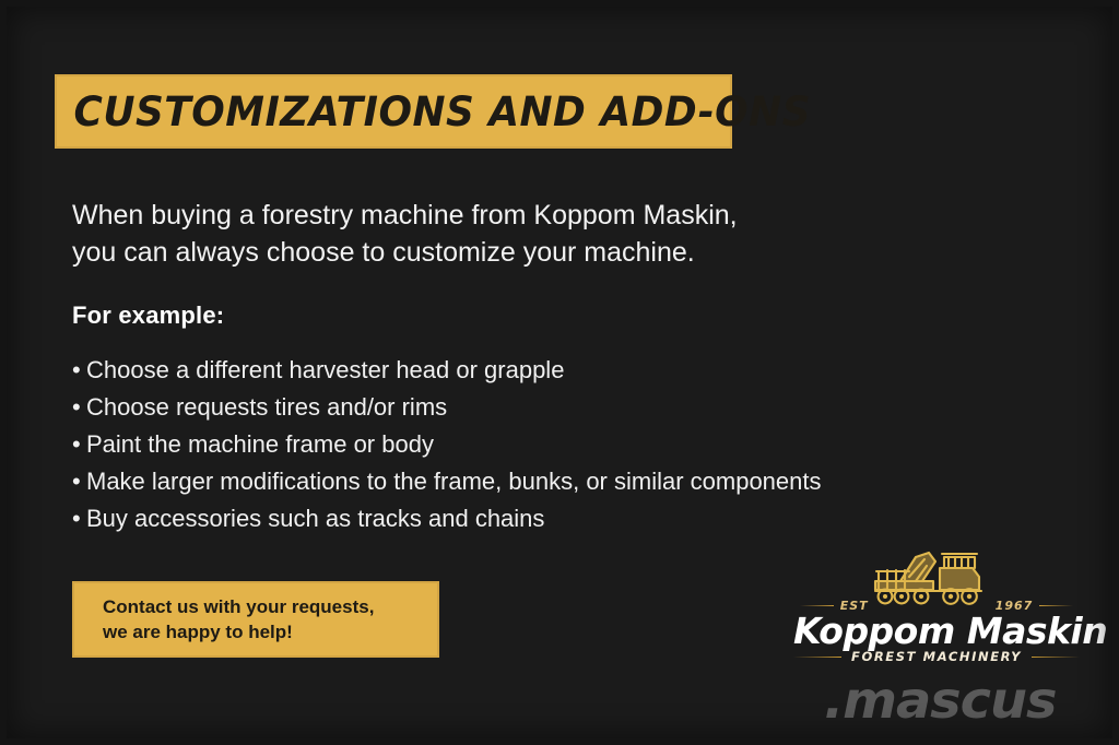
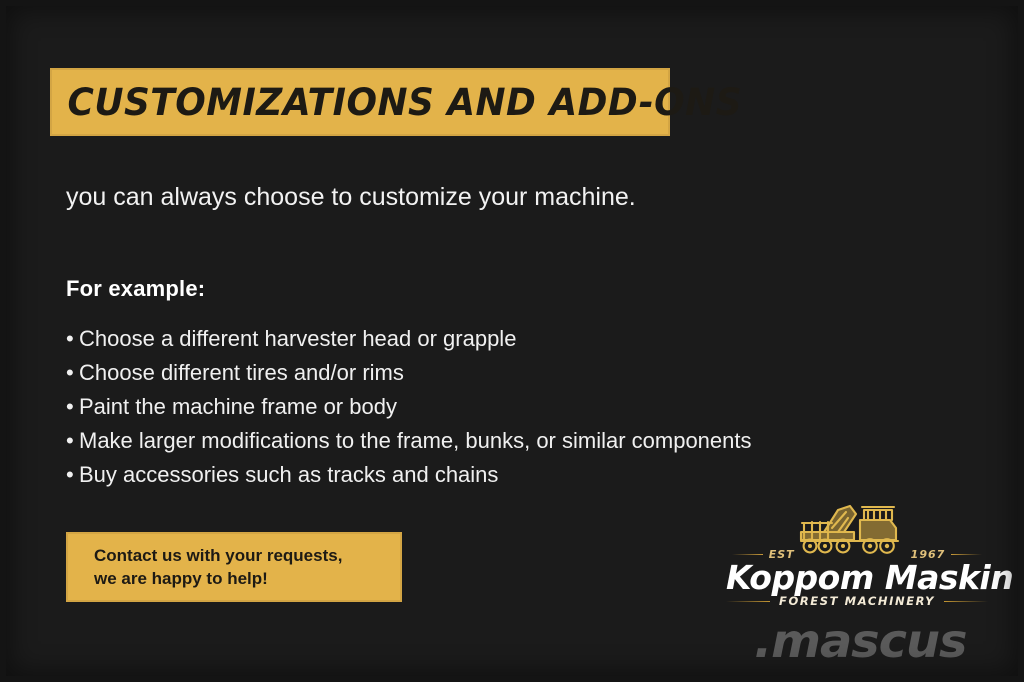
  CUSTOMIZATIONS AND ADD-ONS
- When buying a forestry machine from Koppom Maskin,
  you can always choose to customize your machine.
  For example:
  •
  Choose a different harvester head or grapple
  •
- Choose requests tires and/or rims
+ Choose different tires and/or rims
  •
  Paint the machine frame or body
  •
  Make larger modifications to the frame, bunks, or similar components
  •
  Buy accessories such as tracks and chains
  Contact us with your requests,
  we are happy to help!
  EST
  1967
  Koppom Maski
  FOREST MACHINERY
  .mascus
